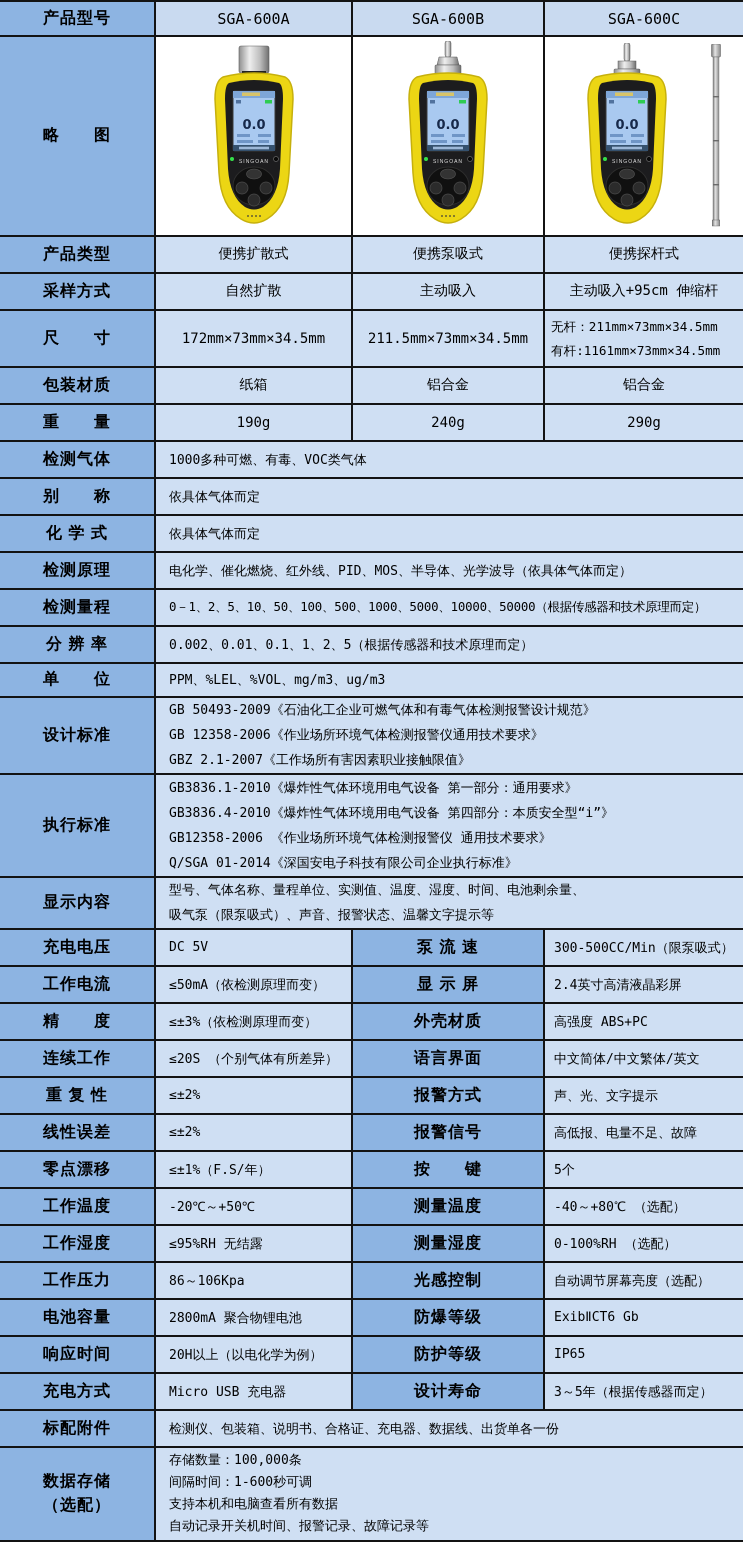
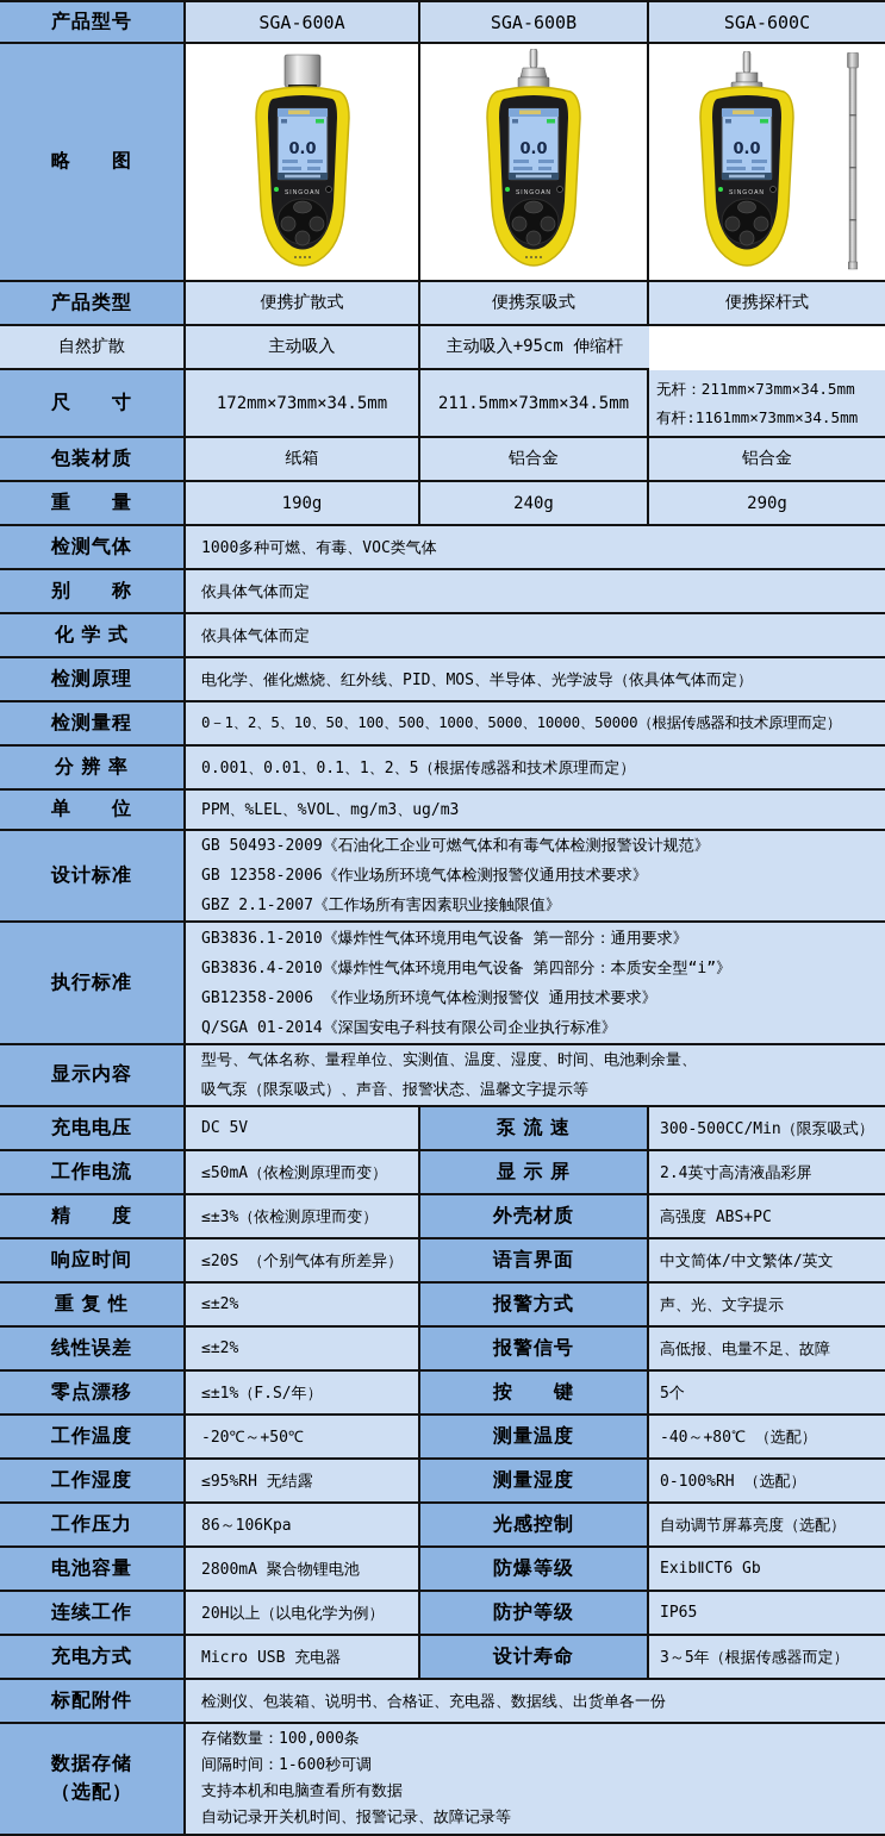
  产品型号
  SGA-600A
  SGA-600B
  SGA-600C
  略 图
  0.0
  0.0
  0.0
  产品类型
  便携扩散式
  便携泵吸式
  便携探杆式
- 采样方式
  自然扩散
  主动吸入
  主动吸入+95cm 伸缩杆
  尺 寸
  172mm×73mm×34.5mm
  211.5mm×73mm×34.5mm
  无杆：211mm×73mm×34.5mm
  有杆:1161mm×73mm×34.5mm
  包装材质
  纸箱
  铝合金
  铝合金
  重 量
  190g
  240g
  290g
  检测气体
  1000多种可燃、有毒、VOC类气体
  别 称
  依具体气体而定
  化 学 式
  依具体气体而定
  检测原理
  电化学、催化燃烧、红外线、PID、MOS、半导体、光学波导（依具体气体而定）
  检测量程
  0－1、2、5、10、50、100、500、1000、5000、10000、50000（根据传感器和技术原理而定）
  分 辨 率
- 0.002、0.01、0.1、1、2、5（根据传感器和技术原理而定）
+ 0.001、0.01、0.1、1、2、5（根据传感器和技术原理而定）
  单 位
  PPM、%LEL、%VOL、mg/m3、ug/m3
  设计标准
  GB 50493-2009《石油化工企业可燃气体和有毒气体检测报警设计规范》
  GB 12358-2006《作业场所环境气体检测报警仪通用技术要求》
  GBZ 2.1-2007《工作场所有害因素职业接触限值》
  执行标准
  GB3836.1-2010《爆炸性气体环境用电气设备 第一部分：通用要求》
  GB3836.4-2010《爆炸性气体环境用电气设备 第四部分：本质安全型“i”》
  GB12358-2006 《作业场所环境气体检测报警仪 通用技术要求》
  Q/SGA 01-2014《深国安电子科技有限公司企业执行标准》
  显示内容
  型号、气体名称、量程单位、实测值、温度、湿度、时间、电池剩余量、
  吸气泵（限泵吸式）、声音、报警状态、温馨文字提示等
  充电电压
  DC 5V
  泵 流 速
  300-500CC/Min（限泵吸式）
  工作电流
  ≤50mA（依检测原理而变）
  显 示 屏
  2.4英寸高清液晶彩屏
  精 度
  ≤±3%（依检测原理而变）
  外壳材质
  高强度 ABS+PC
- 连续工作
+ 响应时间
  ≤20S （个别气体有所差异）
  语言界面
  中文简体/中文繁体/英文
  重 复 性
  ≤±2%
  报警方式
  声、光、文字提示
  线性误差
  ≤±2%
  报警信号
  高低报、电量不足、故障
  零点漂移
  ≤±1%（F.S/年）
  按 键
  5个
  工作温度
  -20℃～+50℃
  测量温度
  -40～+80℃ （选配）
  工作湿度
  ≤95%RH 无结露
  测量湿度
  0-100%RH （选配）
  工作压力
  86～106Kpa
  光感控制
  自动调节屏幕亮度（选配）
  电池容量
  2800mA 聚合物锂电池
  防爆等级
  ExibⅡCT6 Gb
- 响应时间
+ 连续工作
  20H以上（以电化学为例）
  防护等级
  IP65
  充电方式
  Micro USB 充电器
  设计寿命
  3～5年（根据传感器而定）
  标配附件
  检测仪、包装箱、说明书、合格证、充电器、数据线、出货单各一份
  数据存储
  （选配）
  存储数量：100,000条
  间隔时间：1-600秒可调
  支持本机和电脑查看所有数据
  自动记录开关机时间、报警记录、故障记录等
